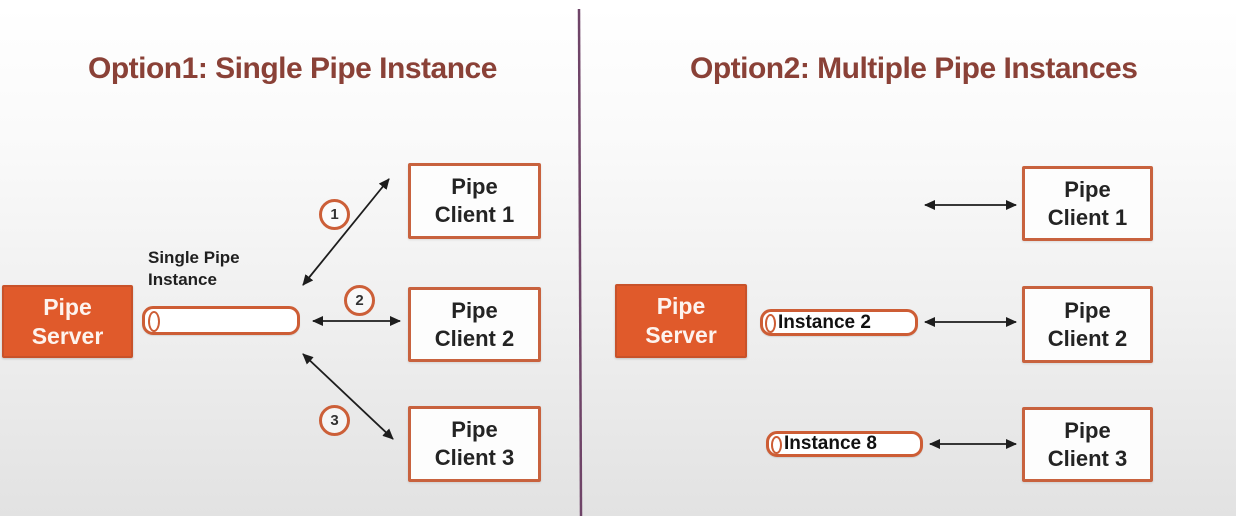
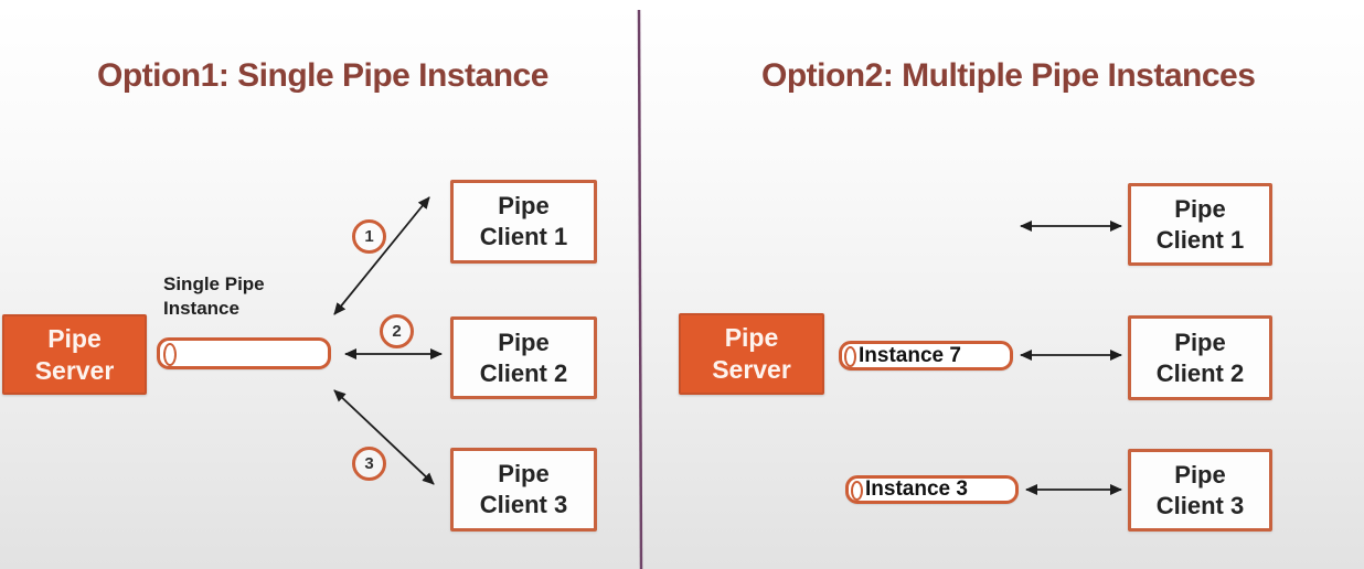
  Option1: Single Pipe Instance
  Pipe
  Server
  Single Pipe
  Instance
  1
  2
  3
  Pipe
  Client 1
  Pipe
  Client 2
  Pipe
  Client 3
  Option2: Multiple Pipe Instances
  Pipe
  Server
- Instance 2
+ Instance 7
- Instance 8
+ Instance 3
  Pipe
  Client 1
  Pipe
  Client 2
  Pipe
  Client 3
